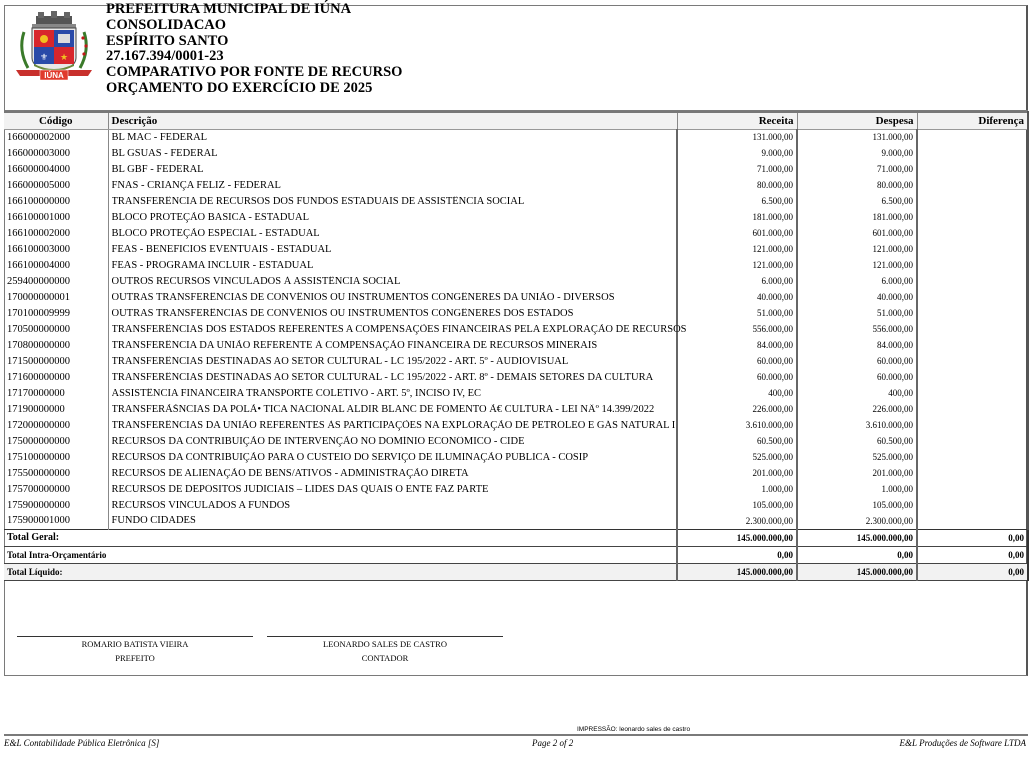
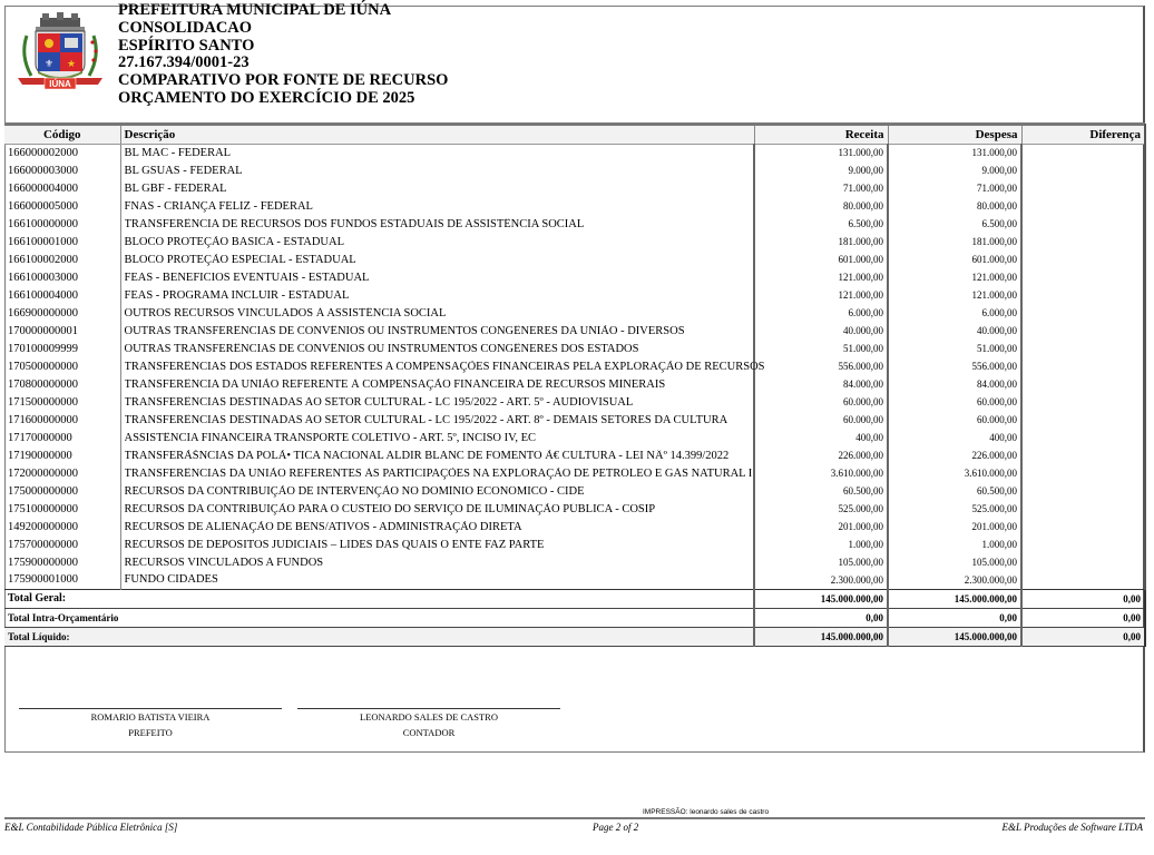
  ⚜
  ★
  IÚNA
  PREFEITURA MUNICIPAL DE IÚNA
  CONSOLIDACAO
  ESPÍRITO SANTO
  27.167.394/0001-23
  COMPARATIVO POR FONTE DE RECURSO
  ORÇAMENTO DO EXERCÍCIO DE 2025
  Código	Descrição	Receita	Despesa	Diferença
  166000002000	BL MAC - FEDERAL	131.000,00	131.000,00
  166000003000	BL GSUAS - FEDERAL	9.000,00	9.000,00
  166000004000	BL GBF - FEDERAL	71.000,00	71.000,00
  166000005000	FNAS - CRIANÇA FELIZ - FEDERAL	80.000,00	80.000,00
  166100000000	TRANSFERÊNCIA DE RECURSOS DOS FUNDOS ESTADUAIS DE ASSISTÊNCIA SOCIAL	6.500,00	6.500,00
  166100001000	BLOCO PROTEÇÃO BASICA - ESTADUAL	181.000,00	181.000,00
  166100002000	BLOCO PROTEÇÃO ESPECIAL - ESTADUAL	601.000,00	601.000,00
  166100003000	FEAS - BENEFICIOS EVENTUAIS - ESTADUAL	121.000,00	121.000,00
  166100004000	FEAS - PROGRAMA INCLUIR - ESTADUAL	121.000,00	121.000,00
- 259400000000	OUTROS RECURSOS VINCULADOS À ASSISTÊNCIA SOCIAL	6.000,00	6.000,00
+ 166900000000	OUTROS RECURSOS VINCULADOS À ASSISTÊNCIA SOCIAL	6.000,00	6.000,00
  170000000001	OUTRAS TRANSFERÊNCIAS DE CONVÊNIOS OU INSTRUMENTOS CONGÊNERES DA UNIÃO - DIVERSOS	40.000,00	40.000,00
  170100009999	OUTRAS TRANSFERÊNCIAS DE CONVÊNIOS OU INSTRUMENTOS CONGÊNERES DOS ESTADOS	51.000,00	51.000,00
  170500000000	TRANSFERÊNCIAS DOS ESTADOS REFERENTES A COMPENSAÇÕES FINANCEIRAS PELA EXPLORAÇÃO DE RECURSOS	556.000,00	556.000,00
  170800000000	TRANSFERÊNCIA DA UNIÃO REFERENTE À COMPENSAÇÃO FINANCEIRA DE RECURSOS MINERAIS	84.000,00	84.000,00
  171500000000	TRANSFERÊNCIAS DESTINADAS AO SETOR CULTURAL - LC 195/2022 - ART. 5º - AUDIOVISUAL	60.000,00	60.000,00
  171600000000	TRANSFERÊNCIAS DESTINADAS AO SETOR CULTURAL - LC 195/2022 - ART. 8º - DEMAIS SETORES DA CULTURA	60.000,00	60.000,00
  17170000000	ASSISTÊNCIA FINANCEIRA TRANSPORTE COLETIVO - ART. 5º, INCISO IV, EC	400,00	400,00
  17190000000	TRANSFERÃŠNCIAS DA POLÃ• TICA NACIONAL ALDIR BLANC DE FOMENTO Ã€ CULTURA - LEI NÂº 14.399/2022	226.000,00	226.000,00
  172000000000	TRANSFERÊNCIAS DA UNIÃO REFERENTES ÀS PARTICIPAÇÕES NA EXPLORAÇÃO DE PETRÓLEO E GÁS NATURAL I	3.610.000,00	3.610.000,00
  175000000000	RECURSOS DA CONTRIBUIÇÃO DE INTERVENÇÃO NO DOMÍNIO ECONÔMICO - CIDE	60.500,00	60.500,00
  175100000000	RECURSOS DA CONTRIBUIÇÃO PARA O CUSTEIO DO SERVIÇO DE ILUMINAÇÃO PÚBLICA - COSIP	525.000,00	525.000,00
- 175500000000	RECURSOS DE ALIENAÇÃO DE BENS/ATIVOS - ADMINISTRAÇÃO DIRETA	201.000,00	201.000,00
+ 149200000000	RECURSOS DE ALIENAÇÃO DE BENS/ATIVOS - ADMINISTRAÇÃO DIRETA	201.000,00	201.000,00
  175700000000	RECURSOS DE DEPÓSITOS JUDICIAIS – LIDES DAS QUAIS O ENTE FAZ PARTE	1.000,00	1.000,00
  175900000000	RECURSOS VINCULADOS A FUNDOS	105.000,00	105.000,00
  175900001000	FUNDO CIDADES	2.300.000,00	2.300.000,00
  Total Geral:	145.000.000,00	145.000.000,00	0,00
  Total Intra-Orçamentário	0,00	0,00	0,00
  Total Líquido:	145.000.000,00	145.000.000,00	0,00
  ROMARIO BATISTA VIEIRA
  PREFEITO
  LEONARDO SALES DE CASTRO
  CONTADOR
  E&L Contabilidade Pública Eletrônica [S]
  Page 2 of 2
  E&L Produções de Software LTDA
